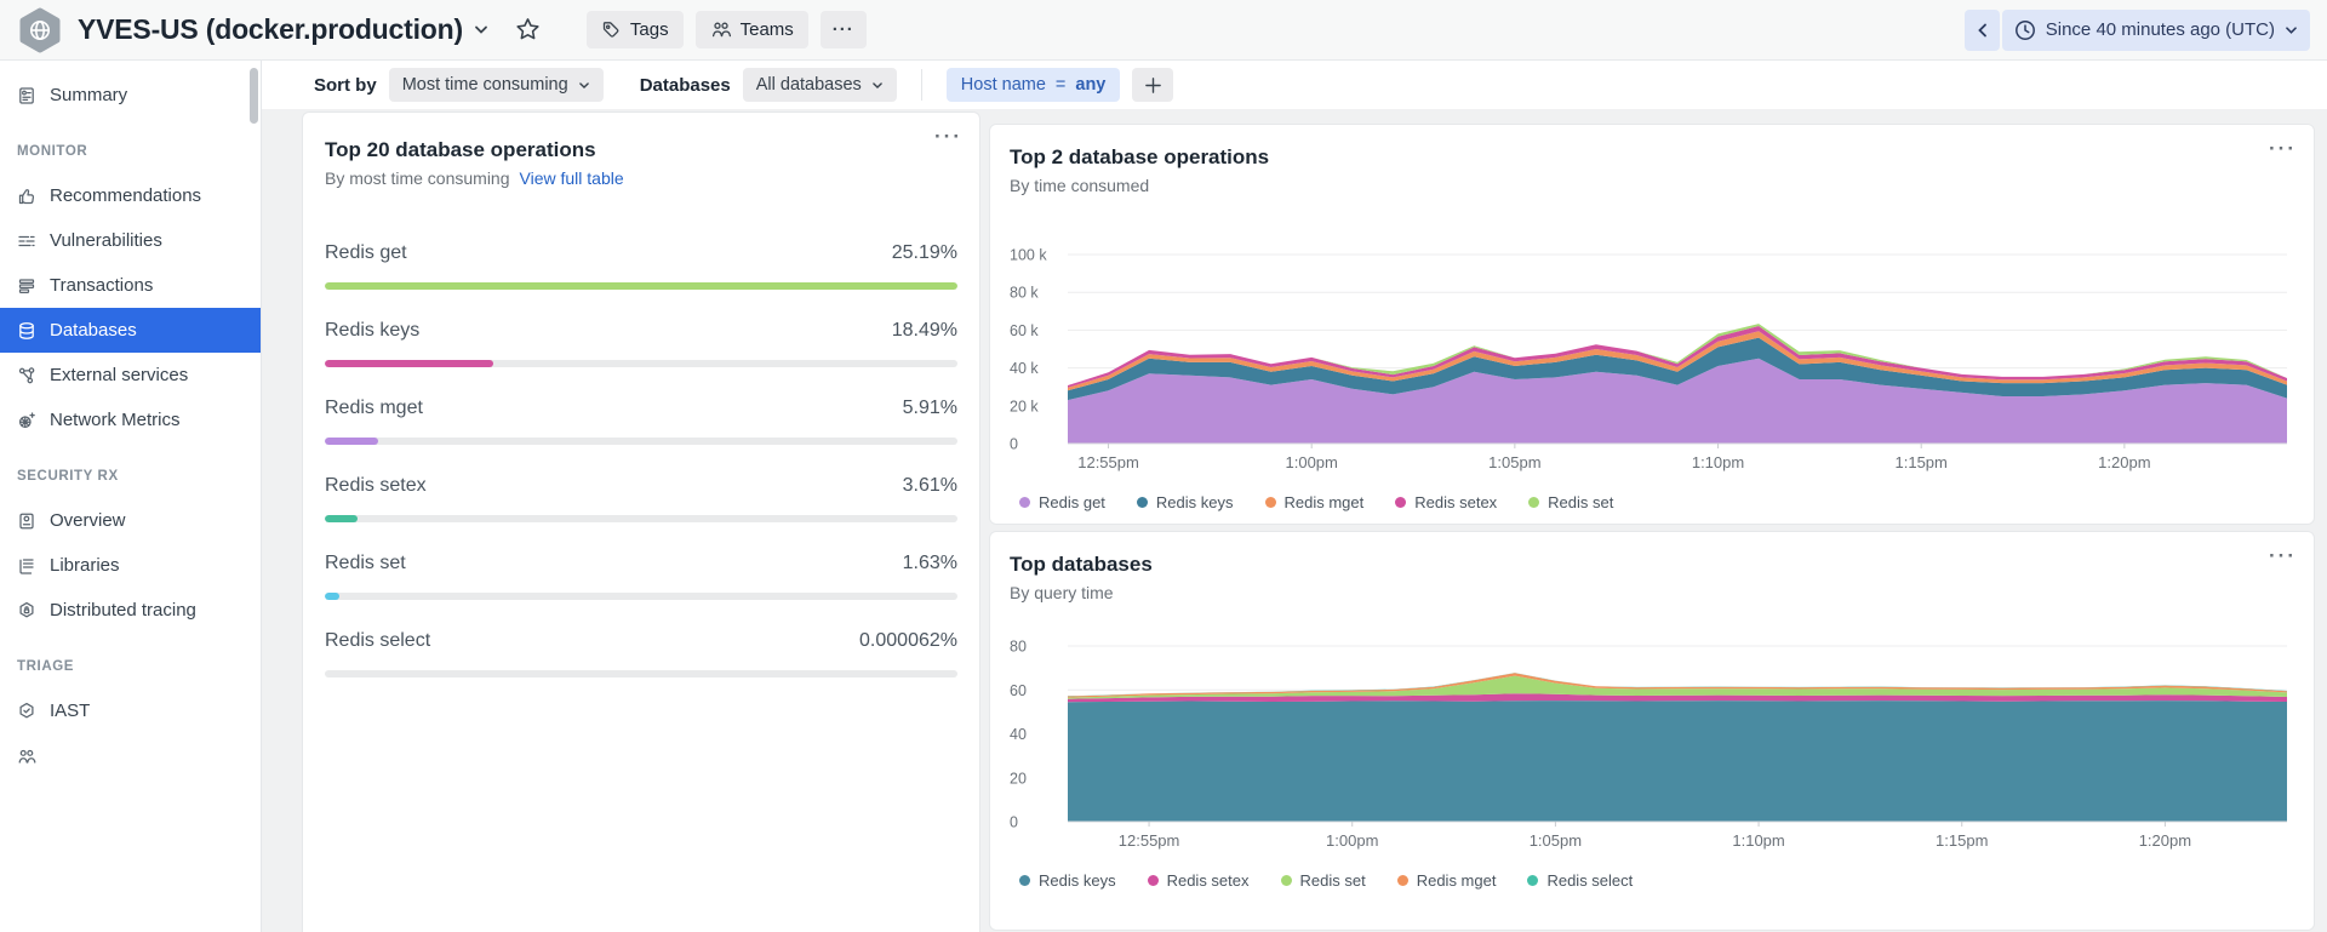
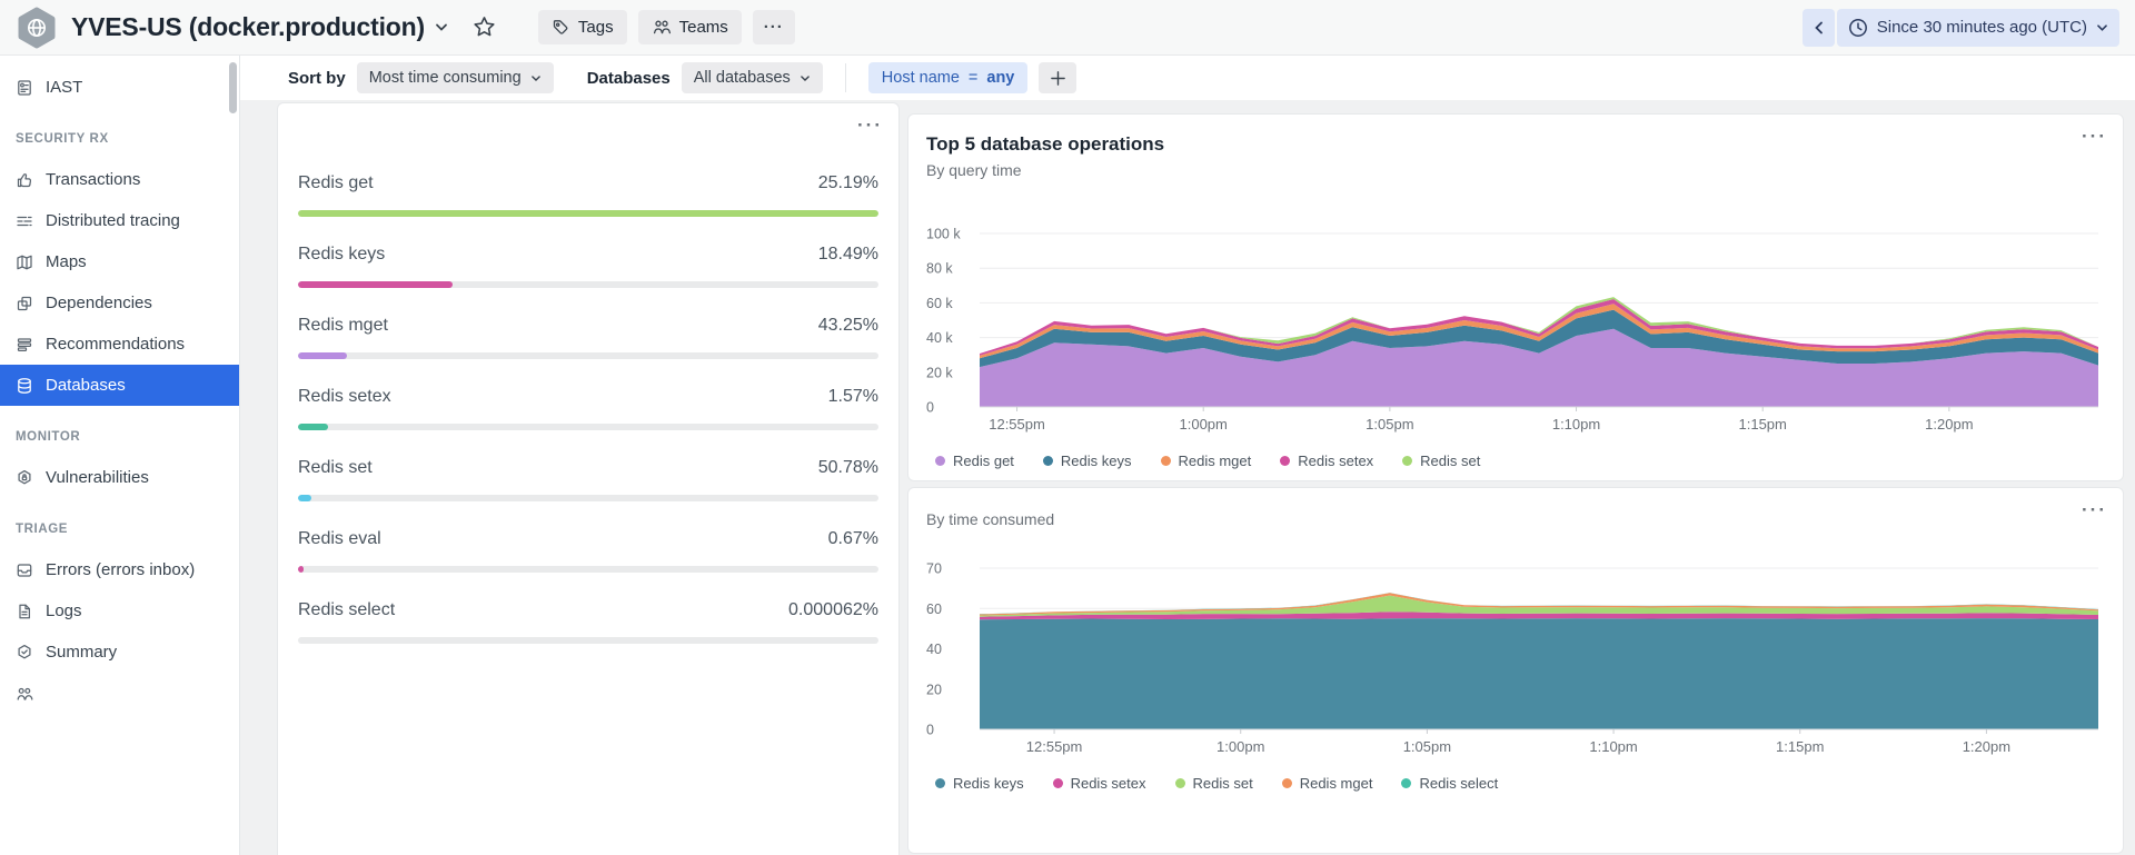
  YVES-US (docker.production)
  Tags
  Teams
  ···
- Since 40 minutes ago (UTC)
+ Since 30 minutes ago (UTC)
- Summary
+ IAST
- MONITOR
+ SECURITY RX
- Recommendations
+ Transactions
- Vulnerabilities
+ Distributed tracing
+ Maps
+ Dependencies
- Transactions
+ Recommendations
  Databases
- External services
- Network Metrics
- SECURITY RX
+ MONITOR
- Overview
- Libraries
- Distributed tracing
+ Vulnerabilities
  TRIAGE
+ Errors (errors inbox)
+ Logs
- IAST
+ Summary
  Sort by
  Most time consuming
  Databases
  All databases
  Host name
  =
  any
  ···
- Top 20 database operations
- By most time consuming View full table
  Redis get
  25.19%
  Redis keys
  18.49%
  Redis mget
- 5.91%
+ 43.25%
  Redis setex
- 3.61%
+ 1.57%
  Redis set
- 1.63%
+ 50.78%
+ Redis eval
+ 0.67%
  Redis select
  0.000062%
  ···
- Top 2 database operations
+ Top 5 database operations
- By time consumed
+ By query time
  100 k
  80 k
  60 k
  40 k
  20 k
  0
  12:55pm
  1:00pm
  1:05pm
  1:10pm
  1:15pm
  1:20pm
  Redis get
  Redis keys
  Redis mget
  Redis setex
  Redis set
  ···
- Top databases
- By query time
+ By time consumed
- 80
+ 70
  60
  40
  20
  0
  12:55pm
  1:00pm
  1:05pm
  1:10pm
  1:15pm
  1:20pm
  Redis keys
  Redis setex
  Redis set
  Redis mget
  Redis select
